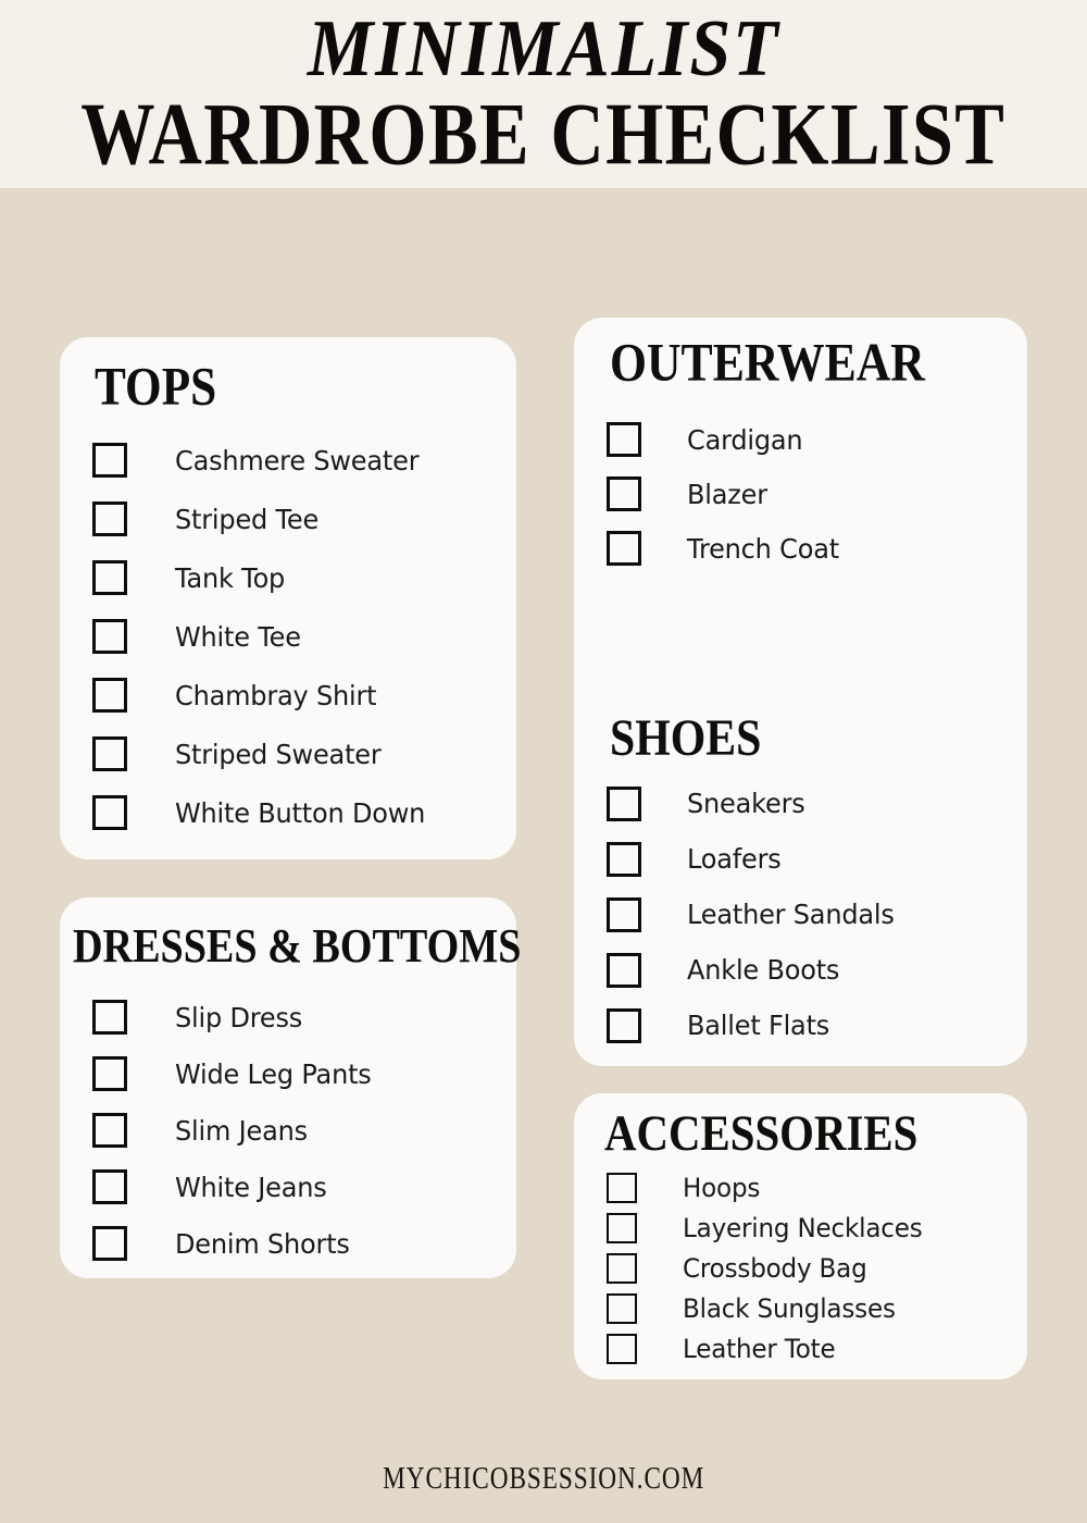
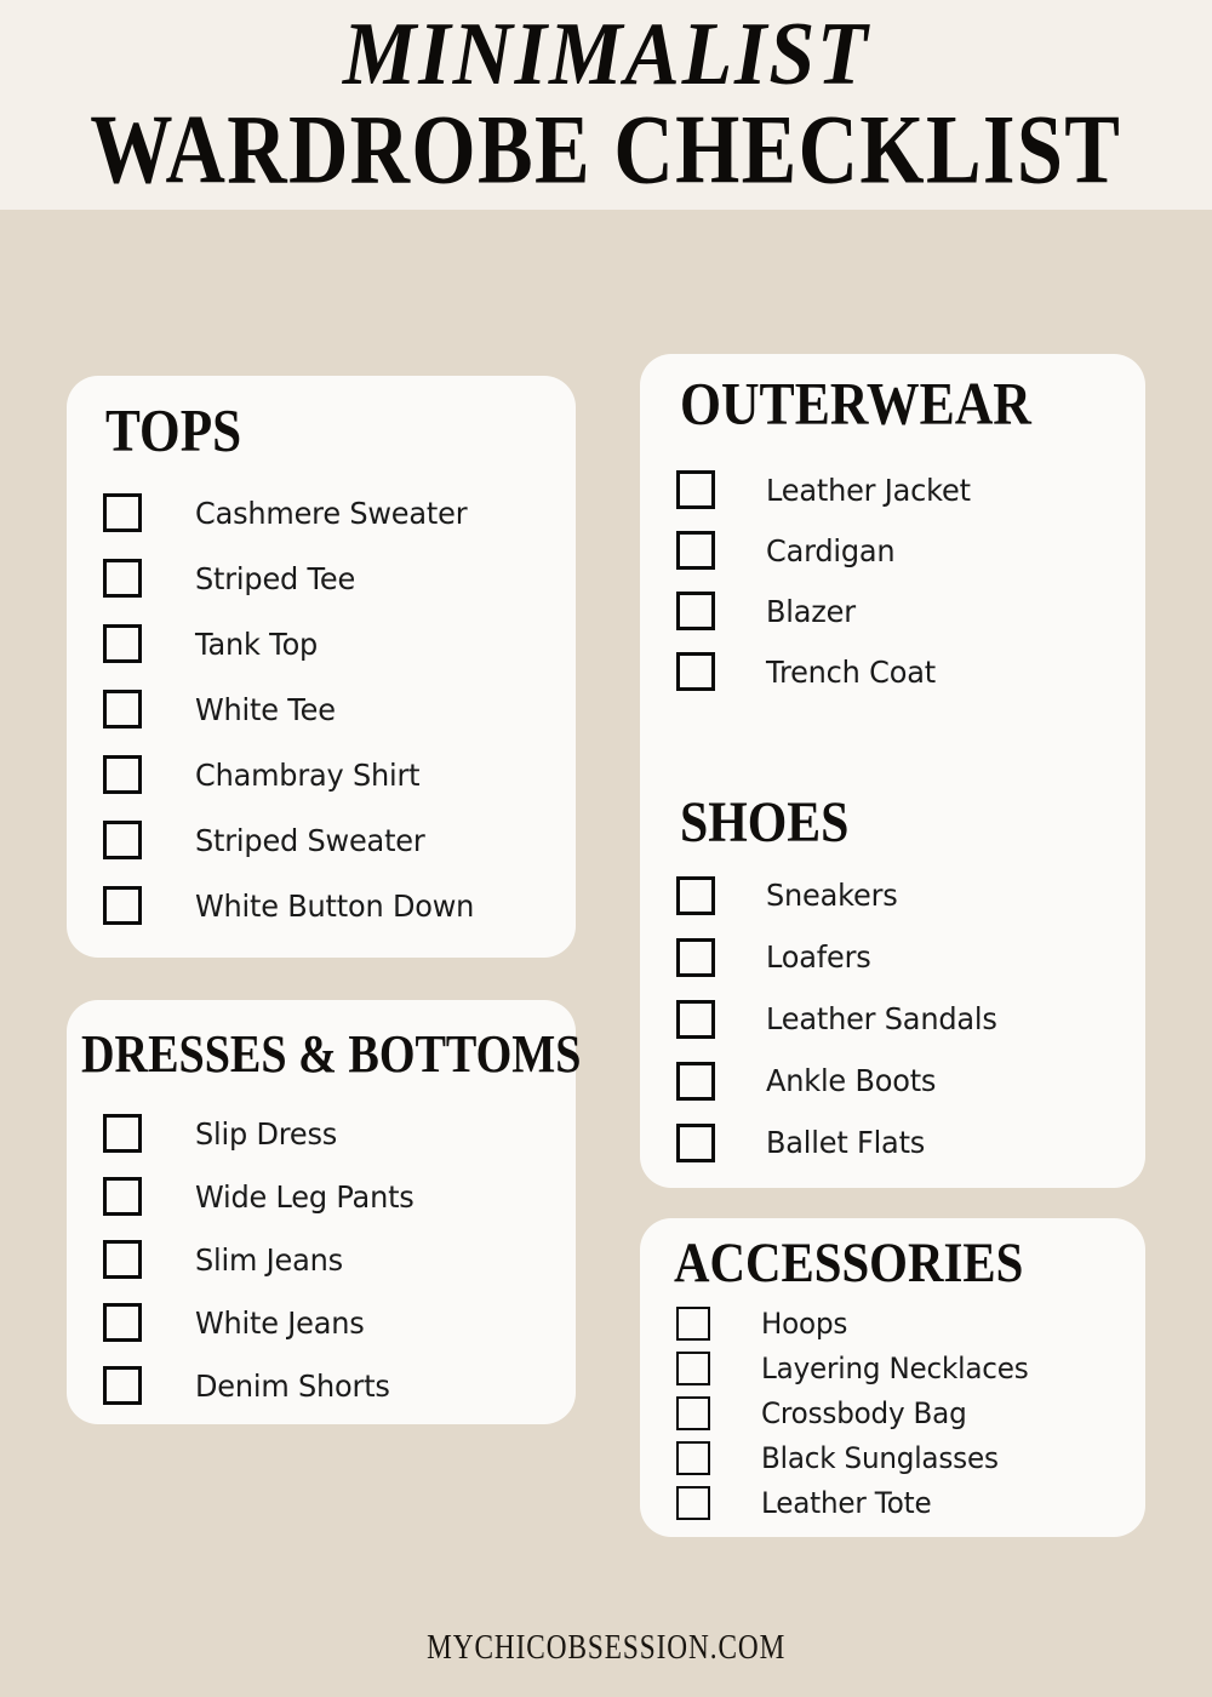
  MINIMALIST
  WARDROBE CHECKLIST
  TOPS
  Cashmere Sweater
  Striped Tee
  Tank Top
  White Tee
  Chambray Shirt
  Striped Sweater
  White Button Down
  DRESSES & BOTTOMS
  Slip Dress
  Wide Leg Pants
  Slim Jeans
  White Jeans
  Denim Shorts
  OUTERWEAR
+ Leather Jacket
  Cardigan
  Blazer
  Trench Coat
  SHOES
  Sneakers
  Loafers
  Leather Sandals
  Ankle Boots
  Ballet Flats
  ACCESSORIES
  Hoops
  Layering Necklaces
  Crossbody Bag
  Black Sunglasses
  Leather Tote
  MYCHICOBSESSION.COM
